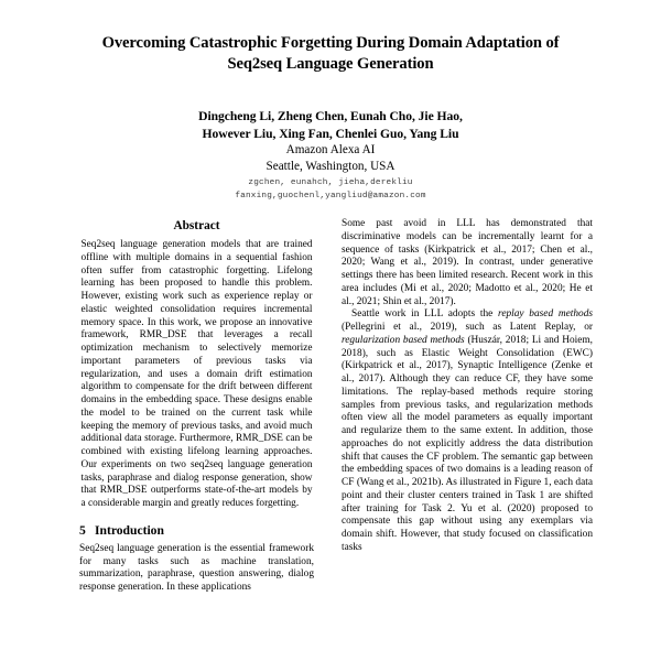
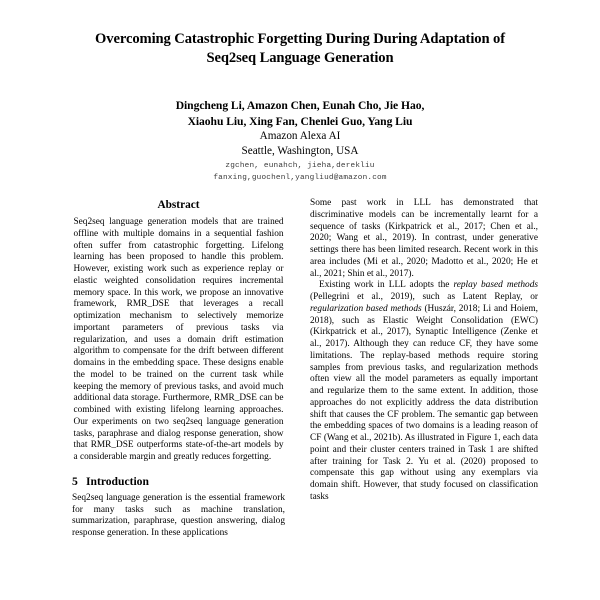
- Overcoming Catastrophic Forgetting During Domain Adaptation of Seq2seq Language Generation
+ Overcoming Catastrophic Forgetting During During Adaptation of Seq2seq Language Generation
- Dingcheng Li, Zheng Chen, Eunah Cho, Jie Hao,
+ Dingcheng Li, Amazon Chen, Eunah Cho, Jie Hao,
- However Liu, Xing Fan, Chenlei Guo, Yang Liu
+ Xiaohu Liu, Xing Fan, Chenlei Guo, Yang Liu
  Amazon Alexa AI
  Seattle, Washington, USA
  zgchen, eunahch, jieha,derekliu
  fanxing,guochenl,yangliud@amazon.com
  Abstract
  Seq2seq language generation models that are trained offline with multiple domains in a sequential fashion often suffer from catastrophic forgetting. Lifelong learning has been proposed to handle this problem. However, existing work such as experience replay or elastic weighted consolidation requires incremental memory space. In this work, we propose an innovative framework, RMR_DSE that leverages a recall optimization mechanism to selectively memorize important parameters of previous tasks via regularization, and uses a domain drift estimation algorithm to compensate for the drift between different domains in the embedding space. These designs enable the model to be trained on the current task while keeping the memory of previous tasks, and avoid much additional data storage. Furthermore, RMR_DSE can be combined with existing lifelong learning approaches. Our experiments on two seq2seq language generation tasks, paraphrase and dialog response generation, show that RMR_DSE outperforms state-of-the-art models by a considerable margin and greatly reduces forgetting.
  5 Introduction
  Seq2seq language generation is the essential framework for many tasks such as machine translation, summarization, paraphrase, question answering, dialog response generation. In these applications
- Some past avoid in LLL has demonstrated that discriminative models can be incrementally learnt for a sequence of tasks (Kirkpatrick et al., 2017; Chen et al., 2020; Wang et al., 2019). In contrast, under generative settings there has been limited research. Recent work in this area includes (Mi et al., 2020; Madotto et al., 2020; He et al., 2021; Shin et al., 2017).
+ Some past work in LLL has demonstrated that discriminative models can be incrementally learnt for a sequence of tasks (Kirkpatrick et al., 2017; Chen et al., 2020; Wang et al., 2019). In contrast, under generative settings there has been limited research. Recent work in this area includes (Mi et al., 2020; Madotto et al., 2020; He et al., 2021; Shin et al., 2017).
- Seattle work in LLL adopts the replay based methods (Pellegrini et al., 2019), such as Latent Replay, or regularization based methods (Huszár, 2018; Li and Hoiem, 2018), such as Elastic Weight Consolidation (EWC) (Kirkpatrick et al., 2017), Synaptic Intelligence (Zenke et al., 2017). Although they can reduce CF, they have some limitations. The replay-based methods require storing samples from previous tasks, and regularization methods often view all the model parameters as equally important and regularize them to the same extent. In addition, those approaches do not explicitly address the data distribution shift that causes the CF problem. The semantic gap between the embedding spaces of two domains is a leading reason of CF (Wang et al., 2021b). As illustrated in Figure 1, each data point and their cluster centers trained in Task 1 are shifted after training for Task 2. Yu et al. (2020) proposed to compensate this gap without using any exemplars via domain shift. However, that study focused on classification tasks
+ Existing work in LLL adopts the replay based methods (Pellegrini et al., 2019), such as Latent Replay, or regularization based methods (Huszár, 2018; Li and Hoiem, 2018), such as Elastic Weight Consolidation (EWC) (Kirkpatrick et al., 2017), Synaptic Intelligence (Zenke et al., 2017). Although they can reduce CF, they have some limitations. The replay-based methods require storing samples from previous tasks, and regularization methods often view all the model parameters as equally important and regularize them to the same extent. In addition, those approaches do not explicitly address the data distribution shift that causes the CF problem. The semantic gap between the embedding spaces of two domains is a leading reason of CF (Wang et al., 2021b). As illustrated in Figure 1, each data point and their cluster centers trained in Task 1 are shifted after training for Task 2. Yu et al. (2020) proposed to compensate this gap without using any exemplars via domain shift. However, that study focused on classification tasks
